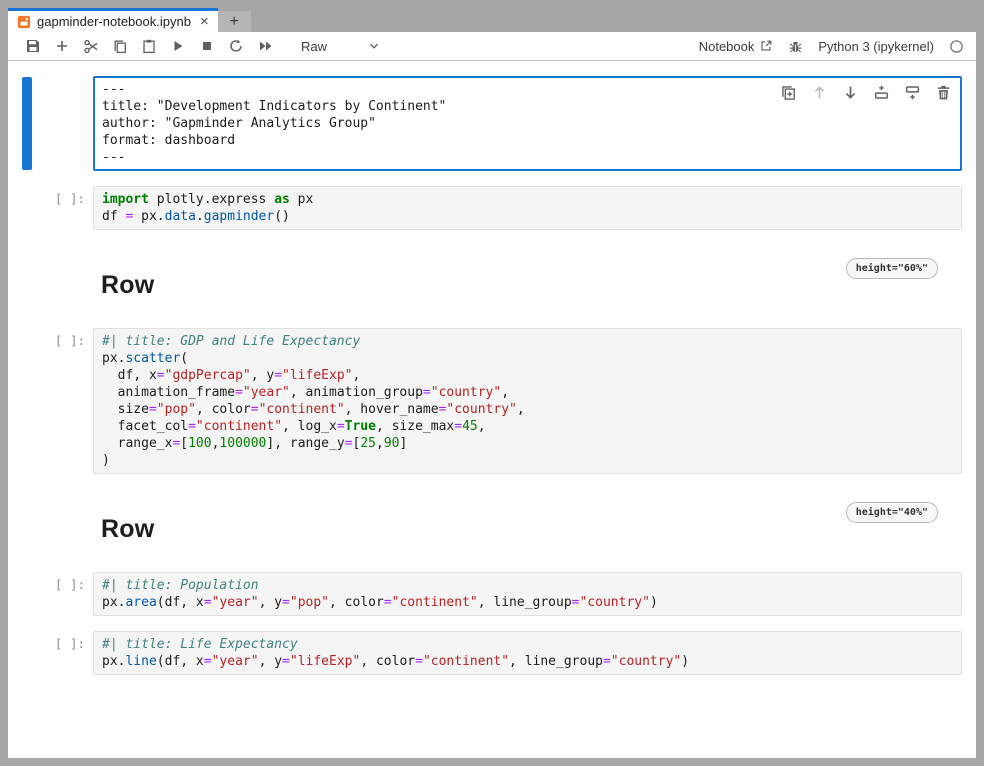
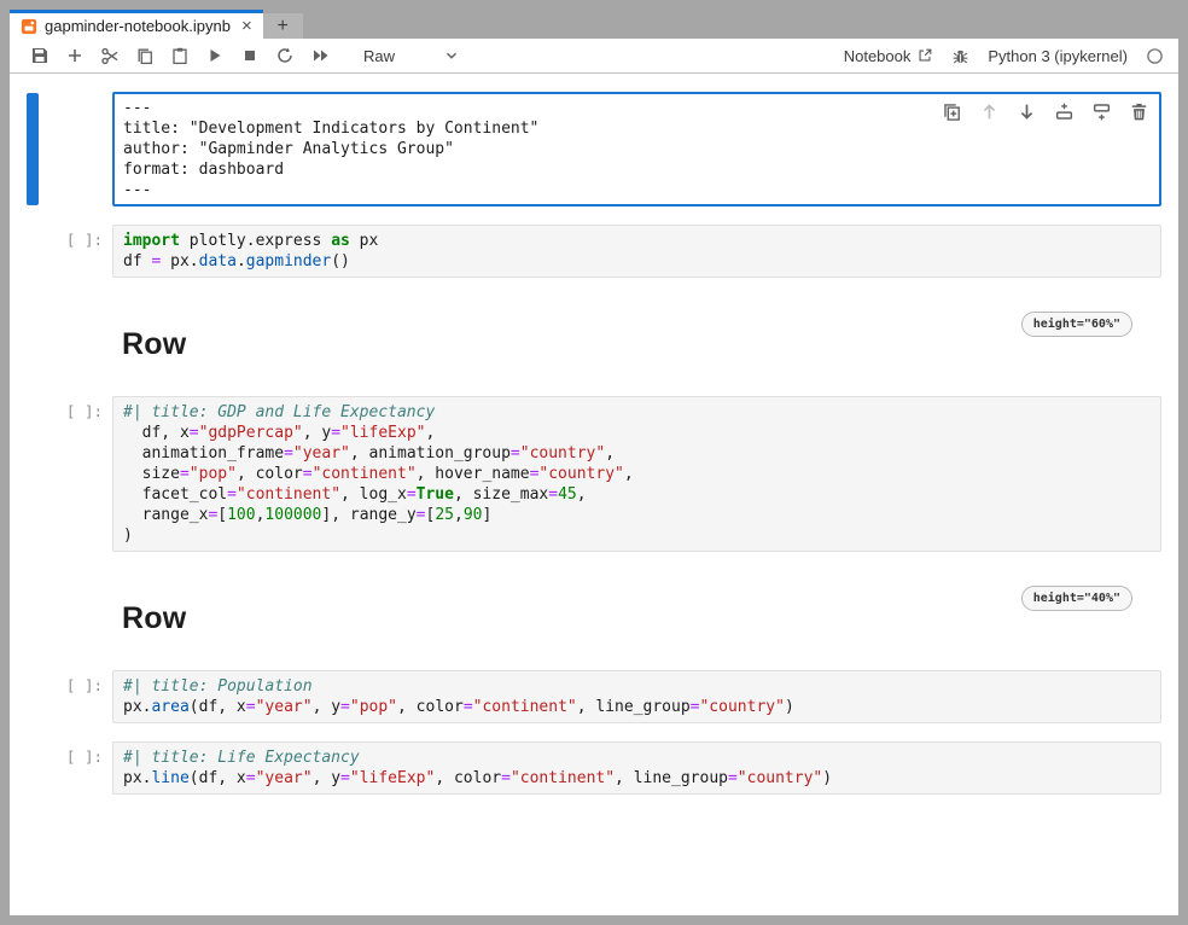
  gapminder-notebook.ipynb
  ×
  +
  Raw
  Notebook
  Python 3 (ipykernel)
  ---
  title: "Development Indicators by Continent"
  author: "Gapminder Analytics Group"
  format: dashboard
  ---
  [ ]:
  import plotly.express as px
  df = px.data.gapminder()
  Row
  height="60%"
  [ ]:
  #| title: GDP and Life Expectancy
- px.scatter(
  df, x="gdpPercap", y="lifeExp",
  animation_frame="year", animation_group="country",
  size="pop", color="continent", hover_name="country",
  facet_col="continent", log_x=True, size_max=45,
  range_x=[100,100000], range_y=[25,90]
  )
  Row
  height="40%"
  [ ]:
  #| title: Population
  px.area(df, x="year", y="pop", color="continent", line_group="country")
  [ ]:
  #| title: Life Expectancy
  px.line(df, x="year", y="lifeExp", color="continent", line_group="country")
